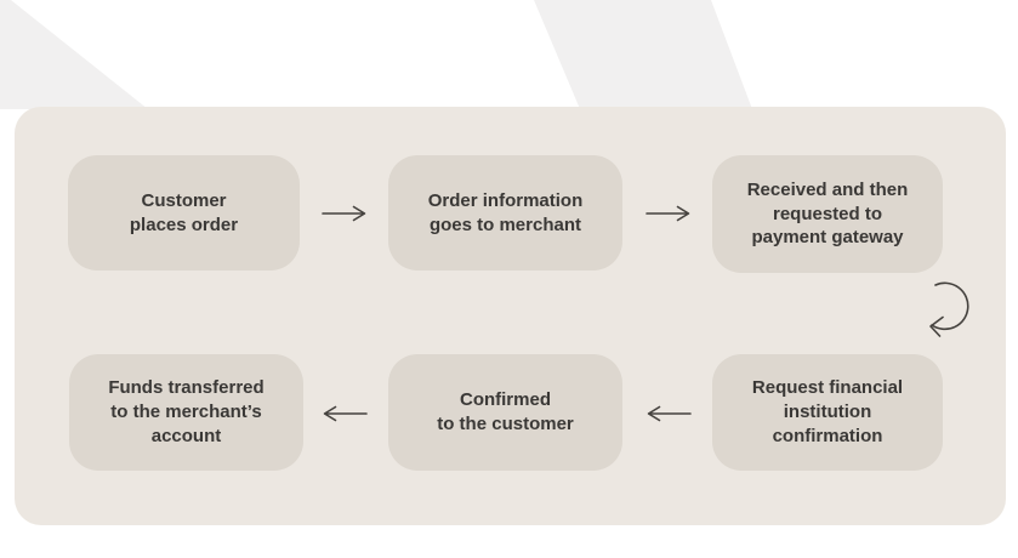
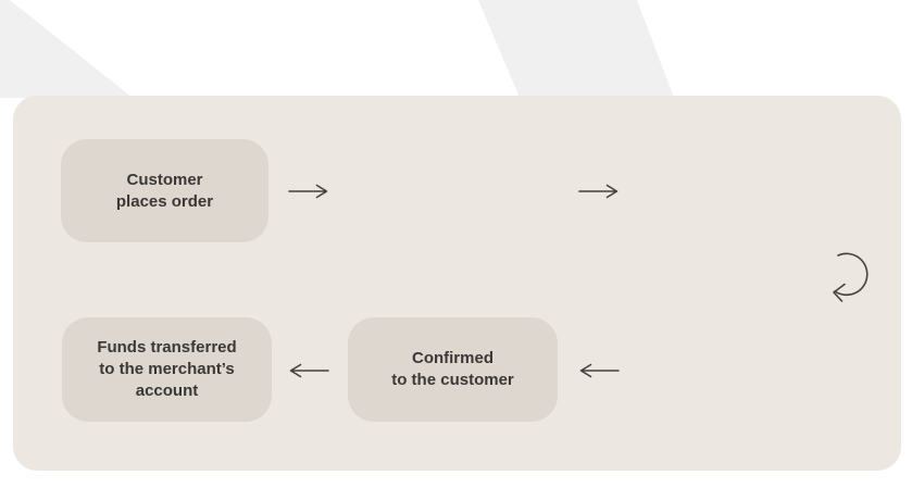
  Customer
  places order
- Order information
- goes to merchant
- Received and then
- requested to
- payment gateway
- Request financial
- institution
- confirmation
  Confirmed
  to the customer
  Funds transferred
  to the merchant’s
  account
